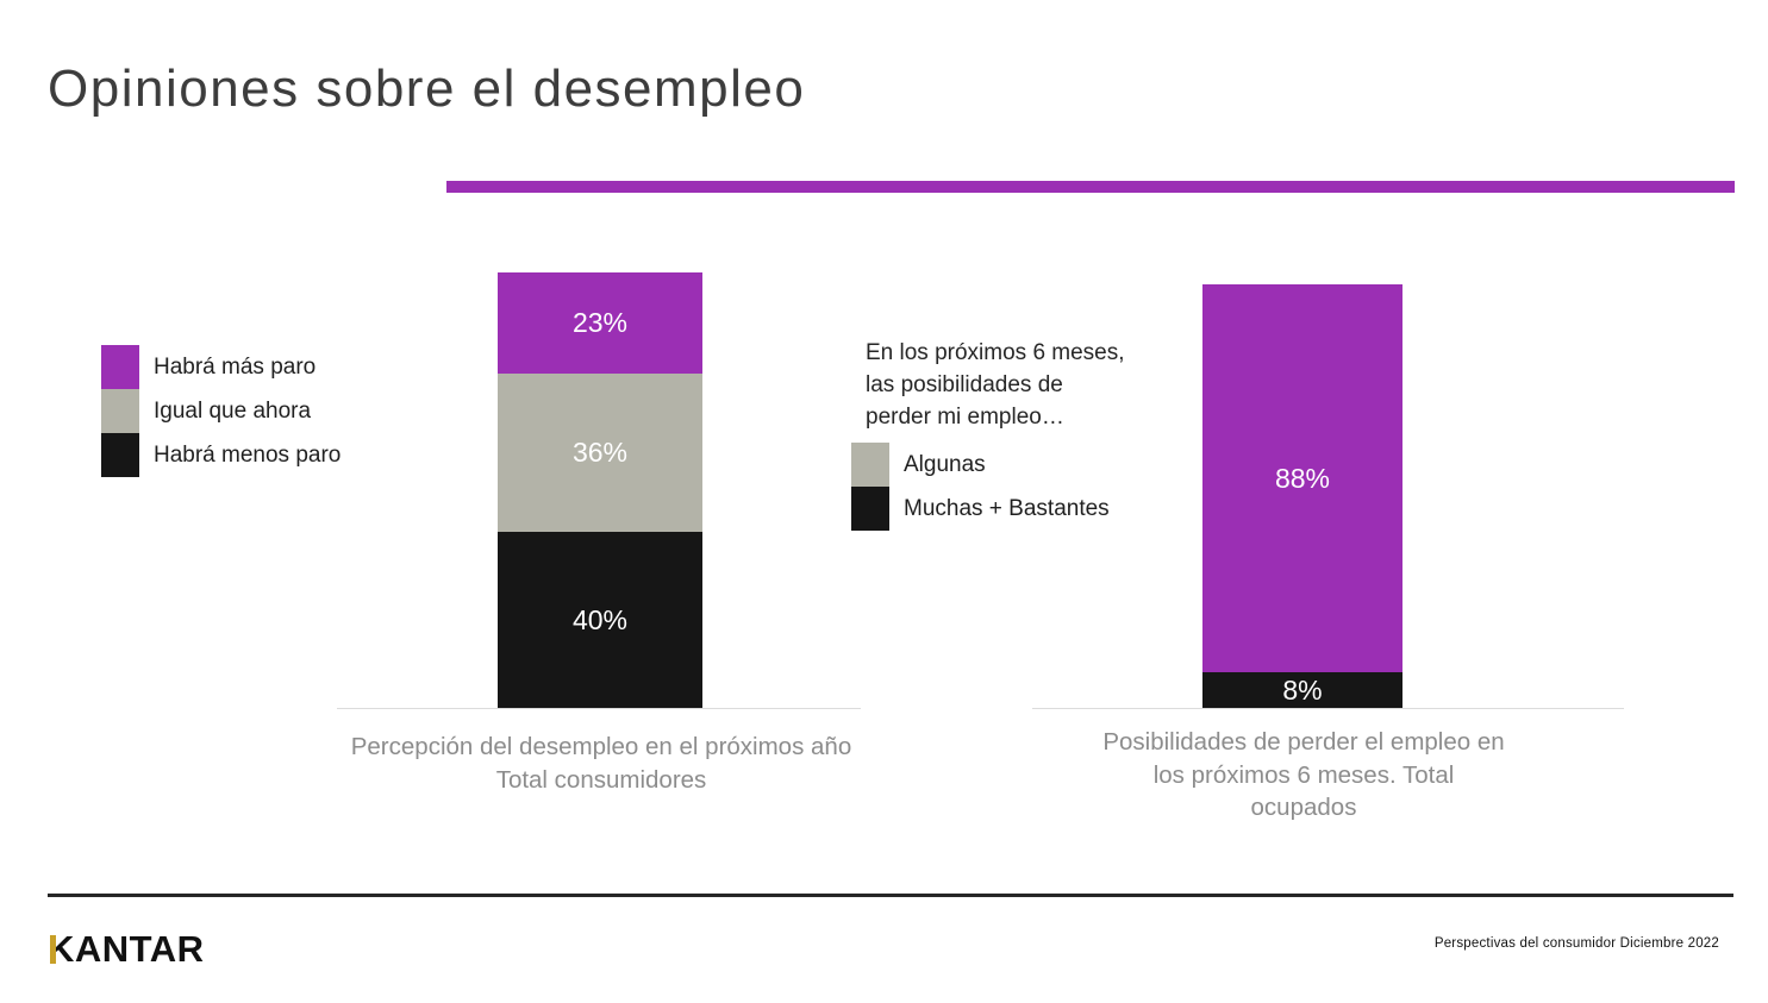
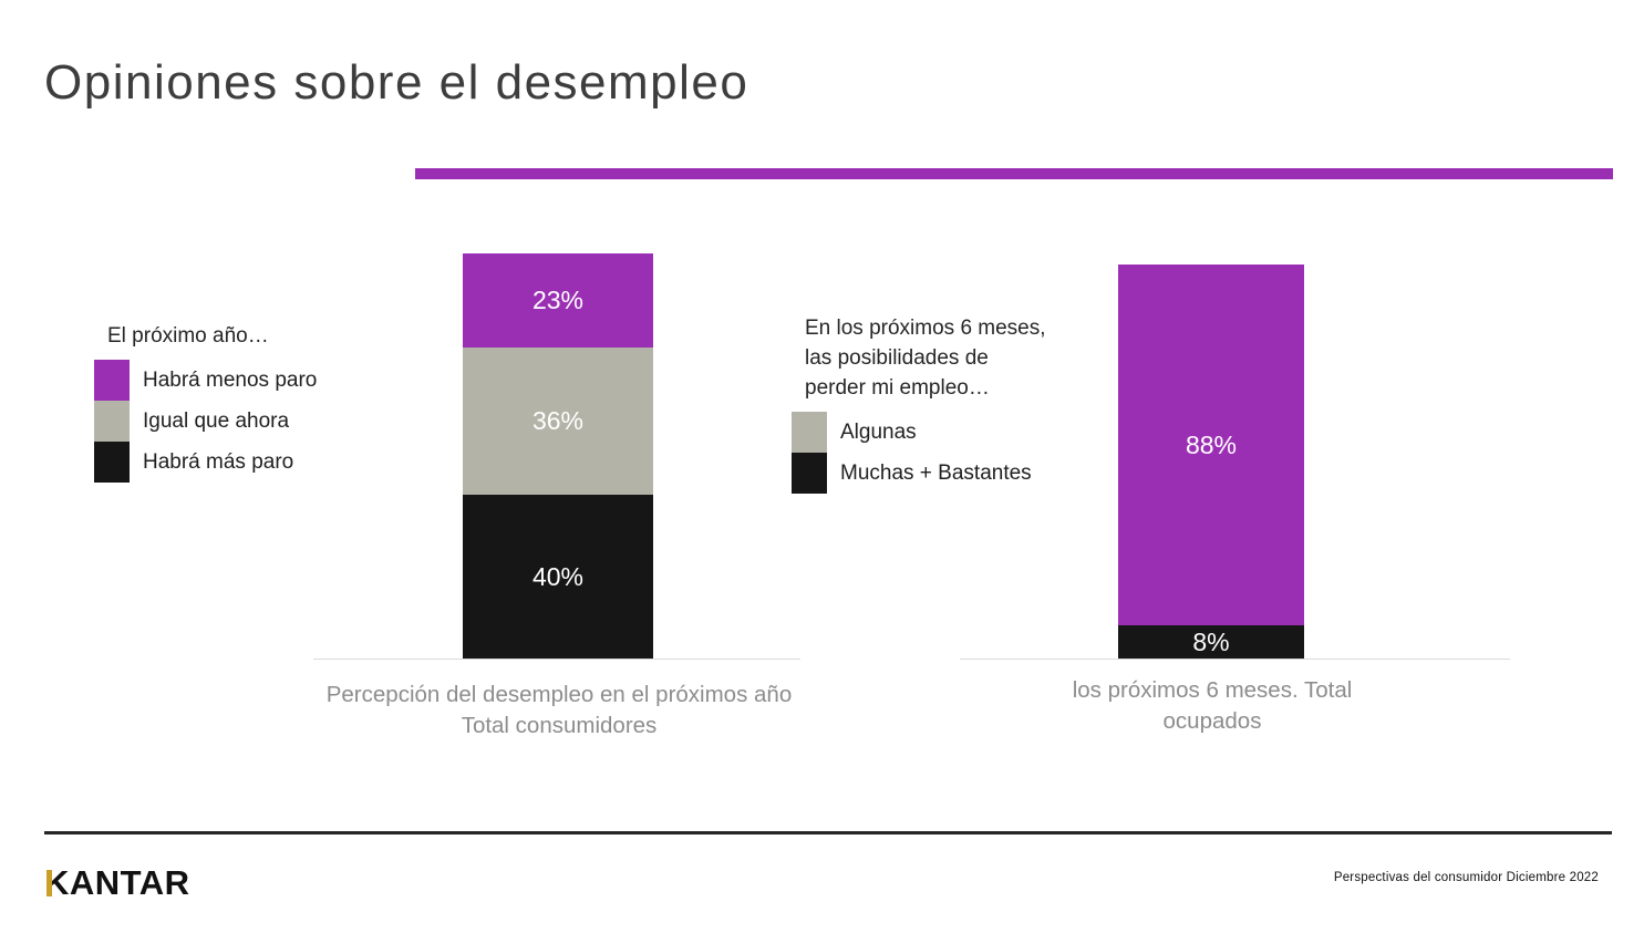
  Opiniones sobre el desempleo
+ El próximo año…
- Habrá más paro
+ Habrá menos paro
  Igual que ahora
- Habrá menos paro
+ Habrá más paro
  23%
  36%
  40%
  Percepción del desempleo en el próximos año
  Total consumidores
  En los próximos 6 meses,
  las posibilidades de
  perder mi empleo…
  Algunas
  Muchas + Bastantes
  88%
  8%
- Posibilidades de perder el empleo en
  los próximos 6 meses. Total
  ocupados
  KANTAR
  Perspectivas del consumidor Diciembre 2022
